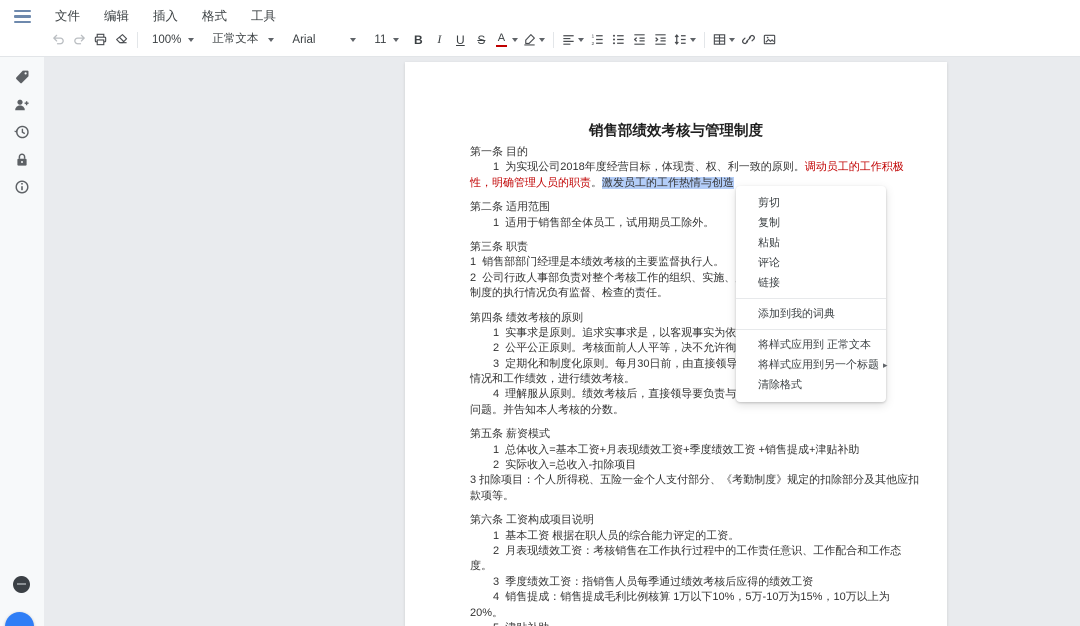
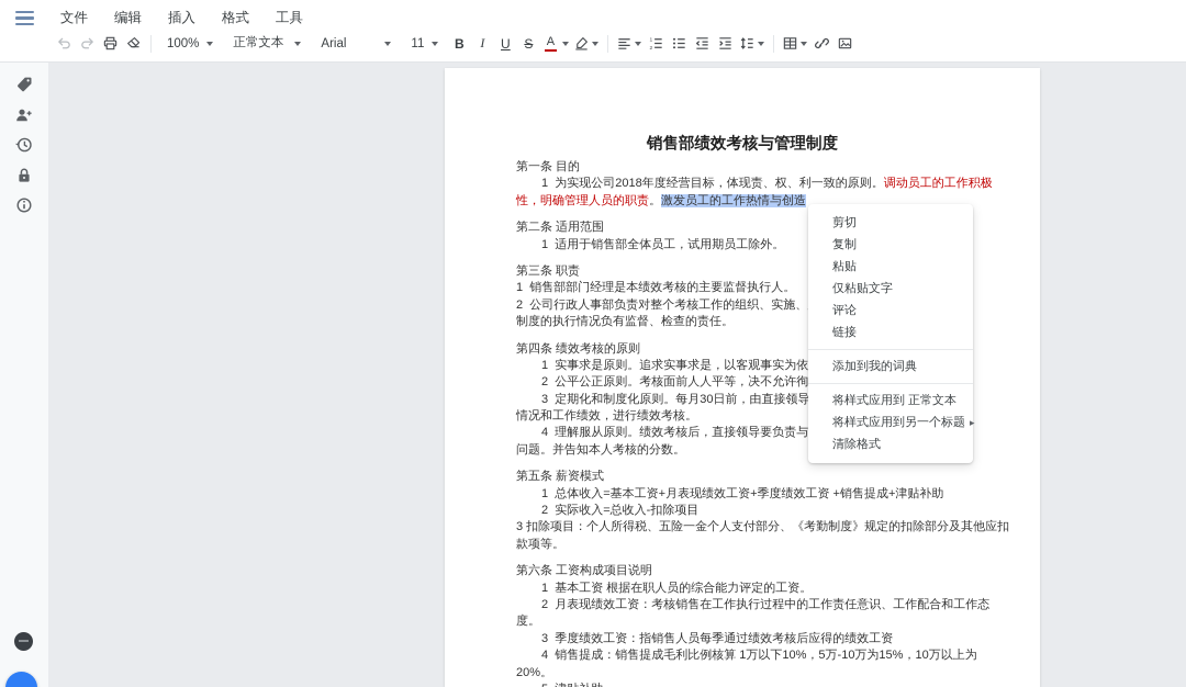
  文件
  编辑
  插入
  格式
  工具
  100%
  正常文本
  Arial
  11
  B
  I
  U
  S
  A
  销售部绩效考核与管理制度
  第一条 目的
  1 为实现公司2018年度经营目标，体现责、权、利一致的原则。调动员工的工作积极
  性，明确管理人员的职责。激发员工的工作热情与创造
  第二条 适用范围
  1 适用于销售部全体员工，试用期员工除外。
  第三条 职责
  1 销售部部门经理是本绩效考核的主要监督执行人。
  2 公司行政人事部负责对整个考核工作的组织、实施、
  制度的执行情况负有监督、检查的责任。
  第四条 绩效考核的原则
  1 实事求是原则。追求实事求是，以客观事实为依
  2 公平公正原则。考核面前人人平等，决不允许徇
  3 定期化和制度化原则。每月30日前，由直接领导
  情况和工作绩效，进行绩效考核。
  4 理解服从原则。绩效考核后，直接领导要负责与
  问题。并告知本人考核的分数。
  第五条 薪资模式
  1 总体收入=基本工资+月表现绩效工资+季度绩效工资 +销售提成+津贴补助
  2 实际收入=总收入-扣除项目
  3 扣除项目：个人所得税、五险一金个人支付部分、《考勤制度》规定的扣除部分及其他应扣
  款项等。
  第六条 工资构成项目说明
  1 基本工资 根据在职人员的综合能力评定的工资。
  2 月表现绩效工资：考核销售在工作执行过程中的工作责任意识、工作配合和工作态
  度。
  3 季度绩效工资：指销售人员每季通过绩效考核后应得的绩效工资
  4 销售提成：销售提成毛利比例核算 1万以下10%，5万-10万为15%，10万以上为
  20%。
  剪切
  复制
  粘贴
+ 仅粘贴文字
  评论
  链接
  添加到我的词典
  将样式应用到 正常文本
  将样式应用到另一个标题
  ▸
  清除格式
